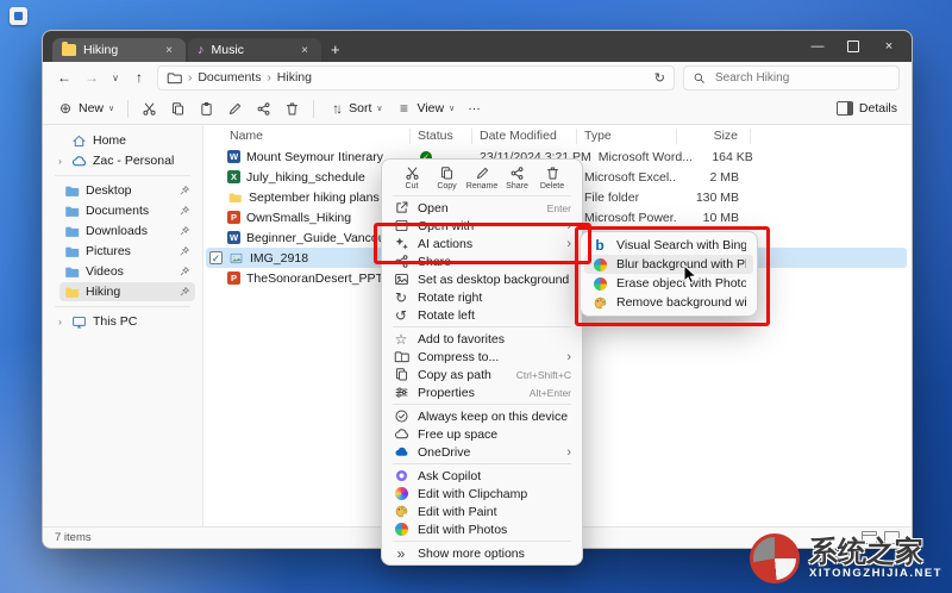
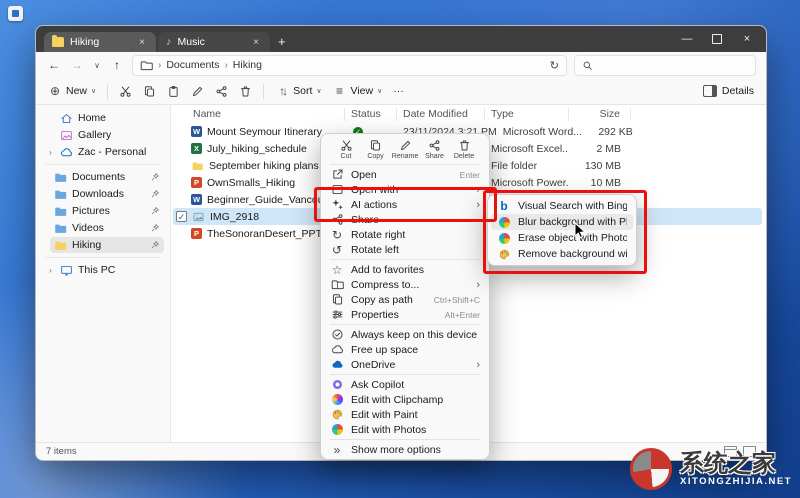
  Hiking
  ×
  ♪
  Music
  ×
  +
  —
  ×
  ←
  →
  ∨
  ↑
  Documents
  Hiking
  ↻
- Search Hiking
  ⊕
  New
  ↑↓
  Sort
  ≡
  View
  ···
  Details
  Home
+ Gallery
  ›
  Zac - Personal
- Desktop
  Documents
  Downloads
  Pictures
  Videos
  Hiking
  ›
  This PC
  Name
  Status
  Date Modified
  Type
  Size
  Mount Seymour Itinerary
  23/11/2024 3:21 PM
  Microsoft Word...
- 164 KB
+ 292 KB
  July_hiking_schedule
  Microsoft Excel..
  2 MB
  September hiking plans
  File folder
  130 MB
  OwnSmalls_Hiking
  Microsoft Power.
  10 MB
  Beginner_Guide_Vanco
  IMG_2918
  TheSonoranDesert_PPT
  7 items
  Open
  Enter
  Open with
  AI actions
  Share
- Set as desktop background
  ↻
  Rotate right
  ↺
  Rotate left
  ☆
  Add to favorites
  Compress to...
  Copy as path
  Ctrl+Shift+C
  Properties
  Alt+Enter
  Always keep on this device
  Free up space
  OneDrive
  Ask Copilot
  Edit with Clipchamp
  Edit with Paint
  Edit with Photos
  »
  Show more options
  Visual Search with Bing
  Blur background with P
  Erase object with Photo
  Remove background wi
  系统之家
  XITONGZHIJIA.NET
